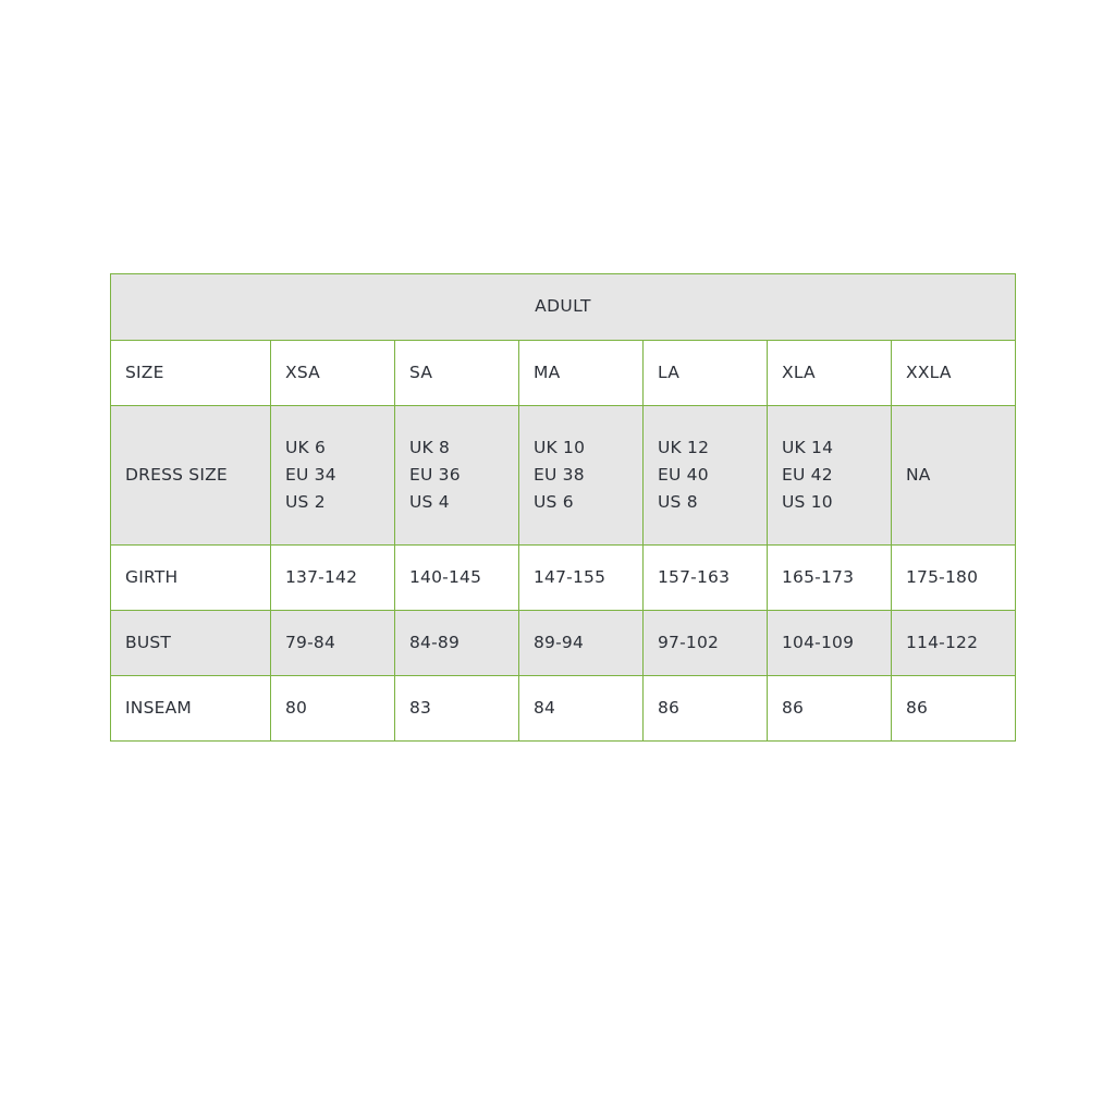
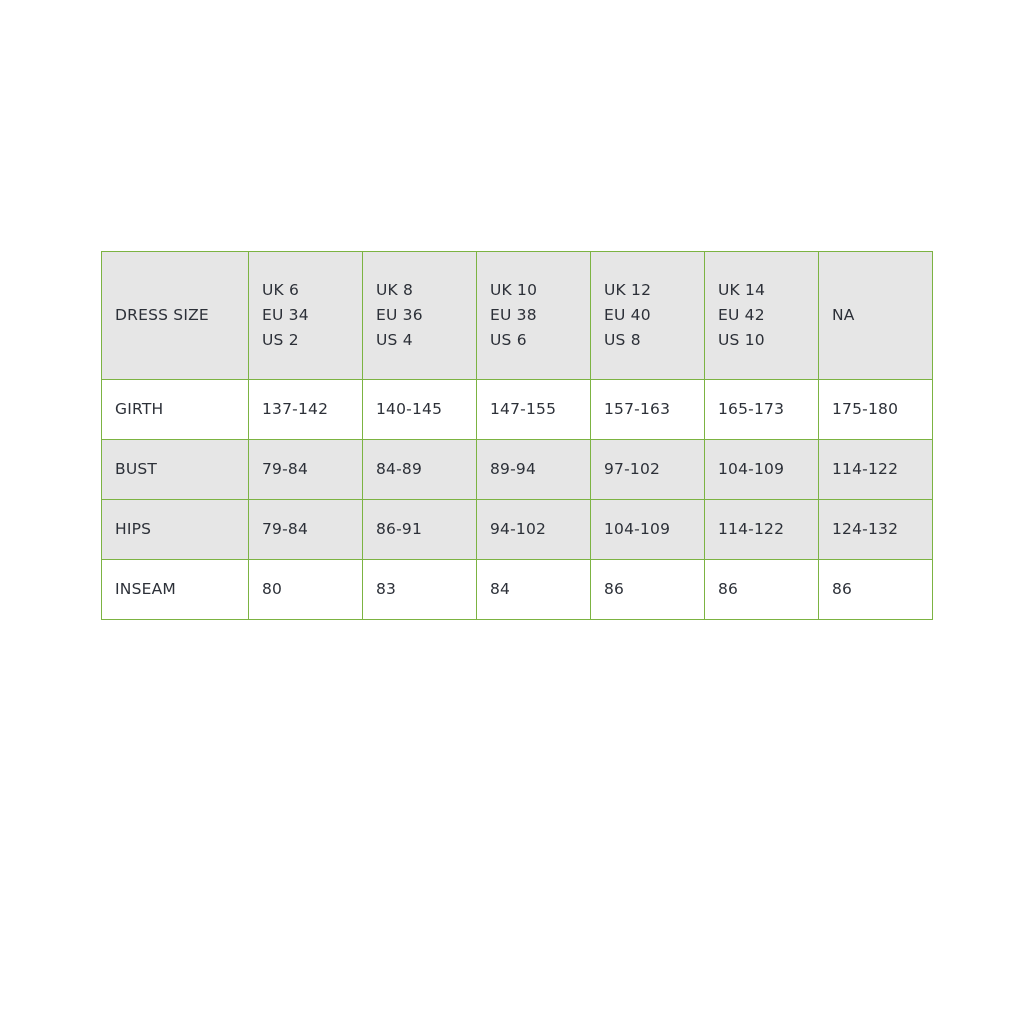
- ADULT
- SIZE	XSA	SA	MA	LA	XLA	XXLA
  DRESS SIZE	UK 6EU 34US 2	UK 8EU 36US 4	UK 10EU 38US 6	UK 12EU 40US 8	UK 14EU 42US 10	NA
  GIRTH	137-142	140-145	147-155	157-163	165-173	175-180
  BUST	79-84	84-89	89-94	97-102	104-109	114-122
+ HIPS	79-84	86-91	94-102	104-109	114-122	124-132
  INSEAM	80	83	84	86	86	86
